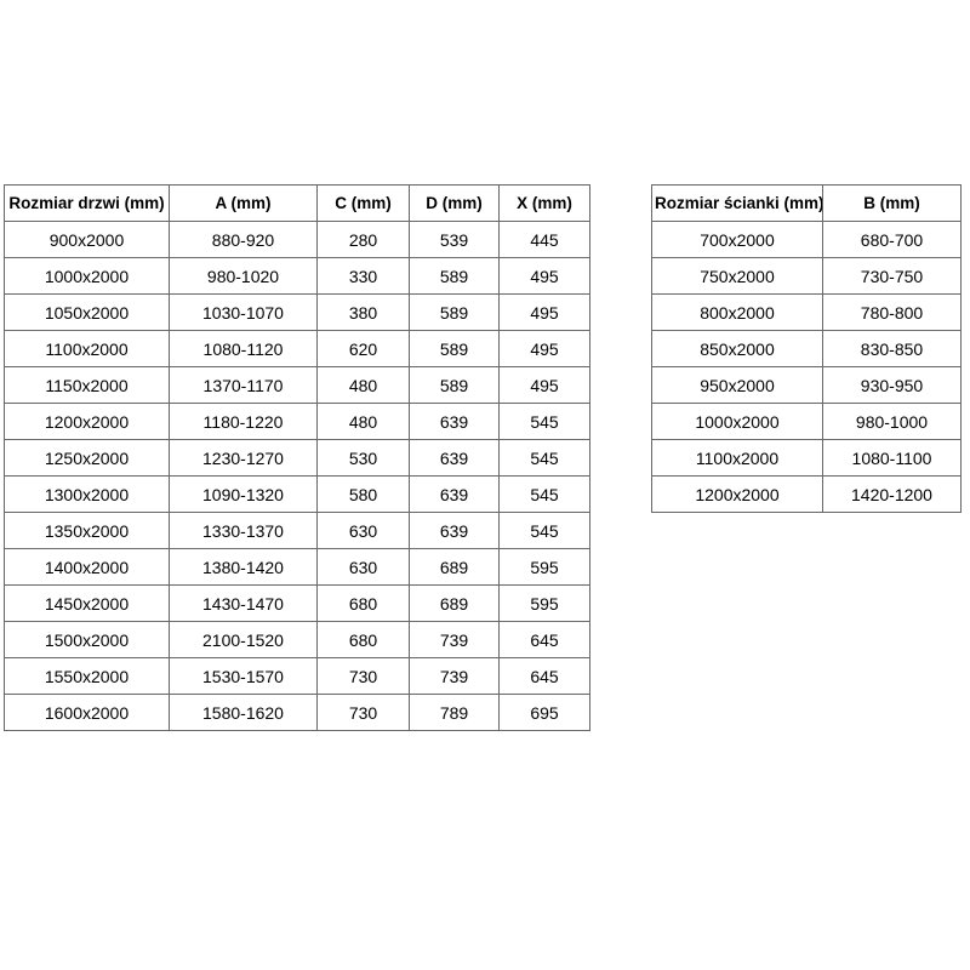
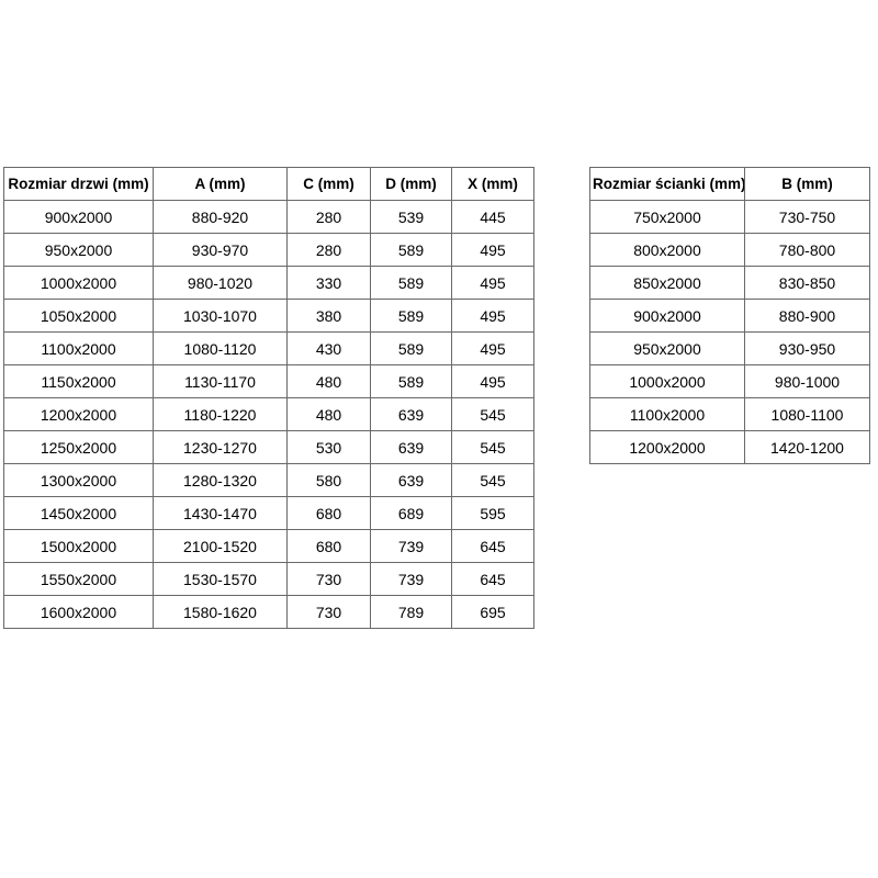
  Rozmiar drzwi (mm)	A (mm)	C (mm)	D (mm)	X (mm)
  900x2000	880-920	280	539	445
+ 950x2000	930-970	280	589	495
  1000x2000	980-1020	330	589	495
  1050x2000	1030-1070	380	589	495
- 1100x2000	1080-1120	620	589	495
+ 1100x2000	1080-1120	430	589	495
- 1150x2000	1370-1170	480	589	495
+ 1150x2000	1130-1170	480	589	495
  1200x2000	1180-1220	480	639	545
  1250x2000	1230-1270	530	639	545
- 1300x2000	1090-1320	580	639	545
+ 1300x2000	1280-1320	580	639	545
- 1350x2000	1330-1370	630	639	545
- 1400x2000	1380-1420	630	689	595
  1450x2000	1430-1470	680	689	595
  1500x2000	2100-1520	680	739	645
  1550x2000	1530-1570	730	739	645
  1600x2000	1580-1620	730	789	695
  Rozmiar ścianki (mm)	B (mm)
- 700x2000	680-700
  750x2000	730-750
  800x2000	780-800
  850x2000	830-850
+ 900x2000	880-900
  950x2000	930-950
  1000x2000	980-1000
  1100x2000	1080-1100
  1200x2000	1420-1200
